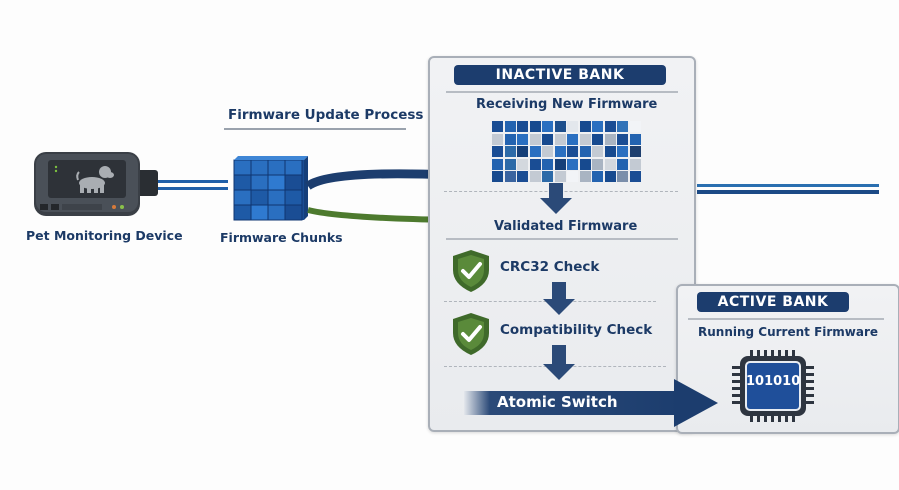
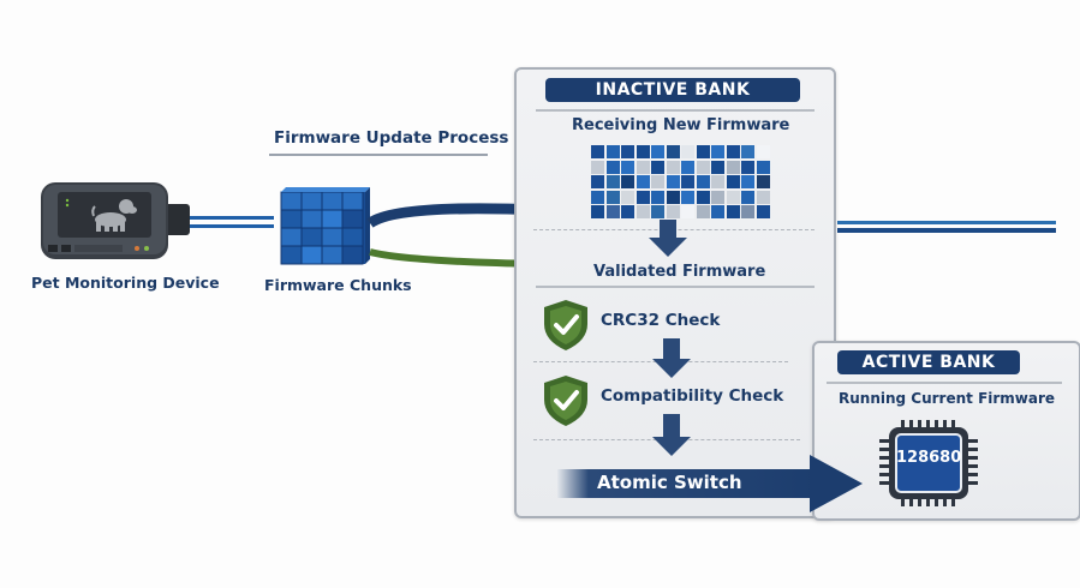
  Firmware Update Process
  Pet Monitoring Device
  Firmware Chunks
  INACTIVE BANK
  Receiving New Firmware
  Validated Firmware
  CRC32 Check
  Compatibility Check
  ACTIVE BANK
  Running Current Firmware
- 101010
+ 128680
  Atomic Switch
